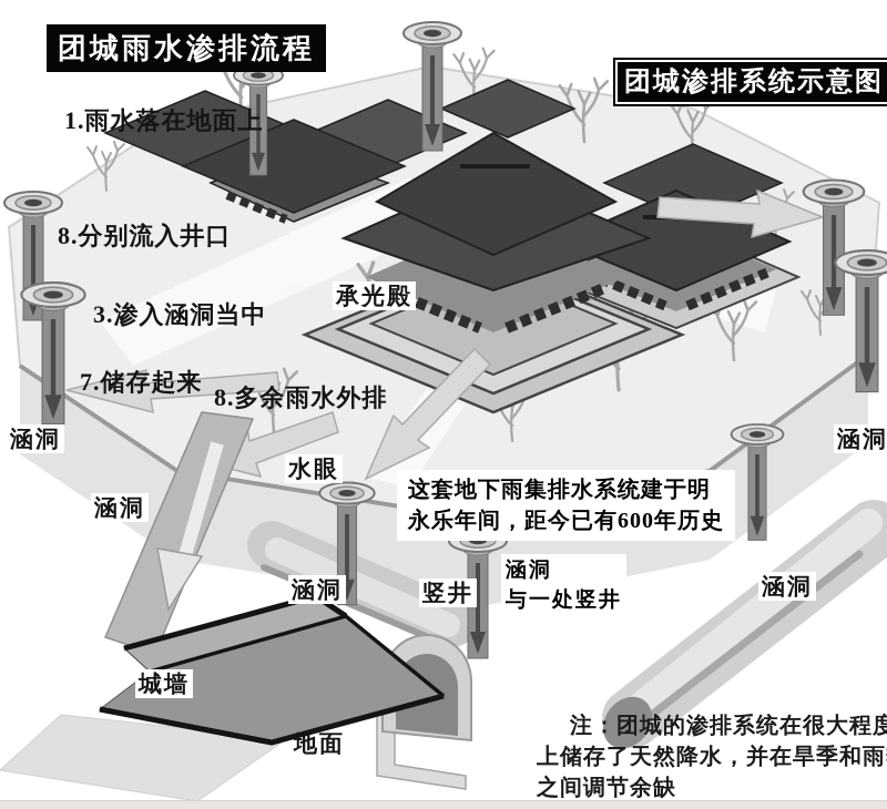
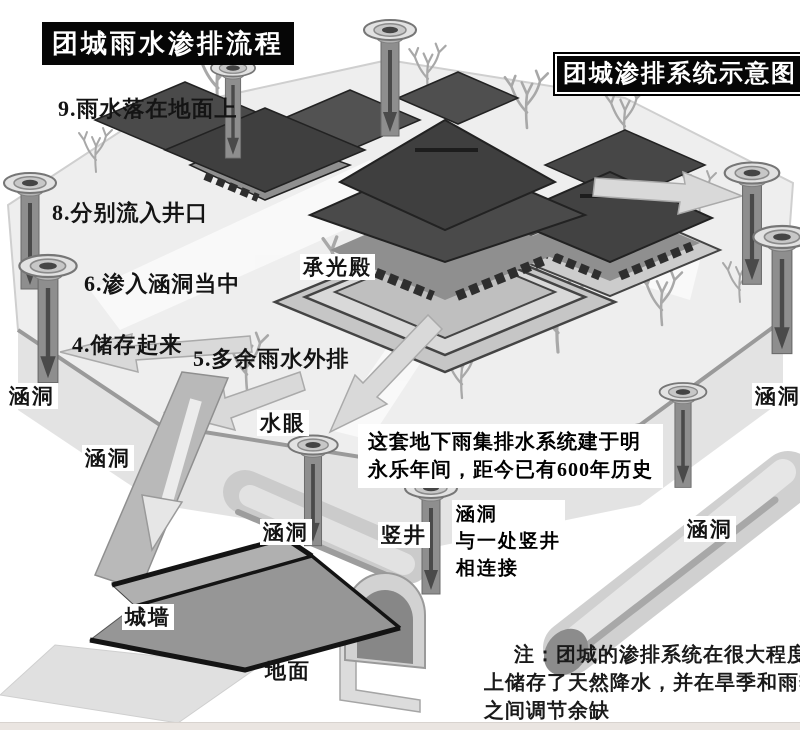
  团城雨水渗排流程
  团城渗排系统示意图
- 1.雨水落在地面上
+ 9.雨水落在地面上
  8.分别流入井口
- 3.渗入涵洞当中
+ 6.渗入涵洞当中
- 7.储存起来
+ 4.储存起来
- 8.多余雨水外排
+ 5.多余雨水外排
  承光殿
  水眼
  涵洞
  涵洞
  涵洞
  涵洞
  涵洞
  竖井
  城墙
  地面
  这套地下雨集排水系统建于明
  永乐年间，距今已有600年历史
  涵洞
  与一处竖井
+ 相连接
  注：团城的渗排系统在很大程度
  上储存了天然降水，并在旱季和雨
  之间调节余缺
